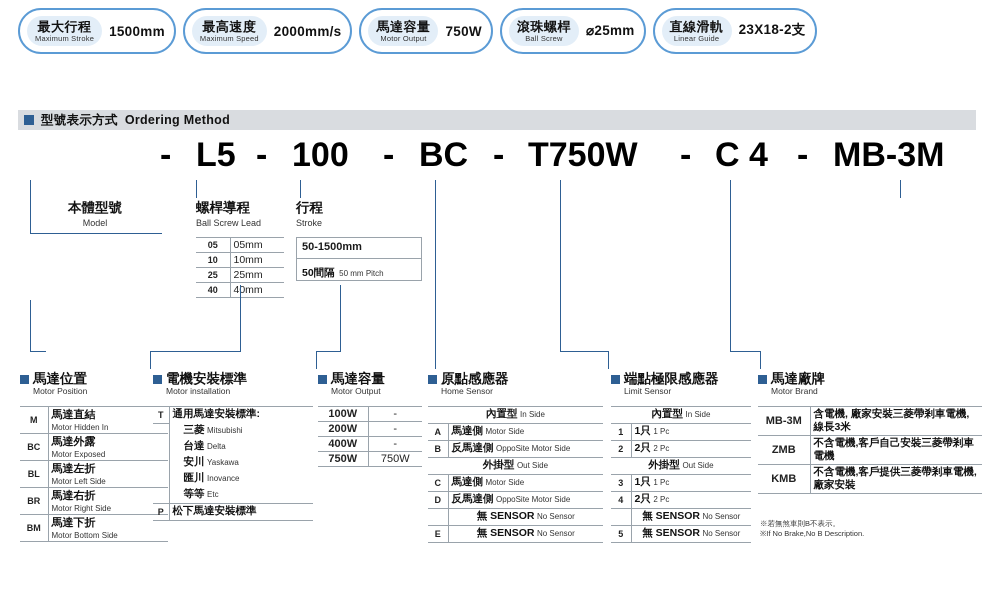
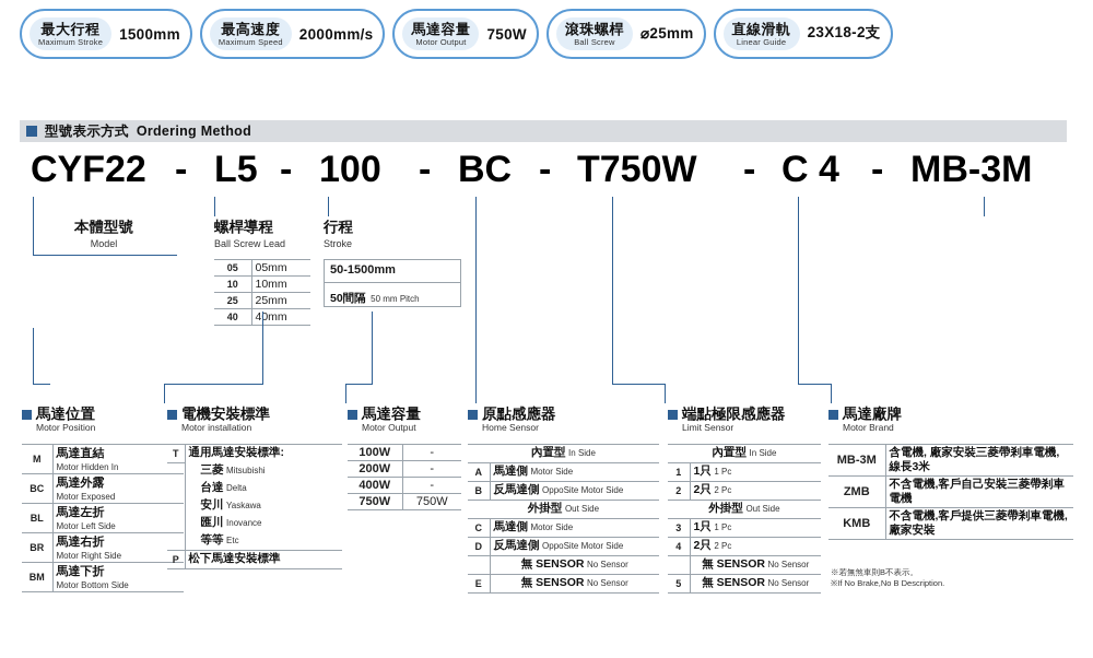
  最大行程
  Maximum Stroke
  1500mm
  最高速度
  Maximum Speed
  2000mm/s
  馬達容量
  Motor Output
  750W
  滾珠螺桿
  Ball Screw
  ⌀25mm
  直線滑軌
  Linear Guide
  23X18-2支
  型號表示方式
  Ordering Method
+ CYF22
  -
  L5
  -
  100
  -
  BC
  -
  T750W
  -
  C 4
  -
  MB-3M
  本體型號
  Model
  螺桿導程
  Ball Screw Lead
  05	05mm
  10	10mm
  25	25mm
  40	40mm
  行程
  Stroke
  50-1500mm
  50間隔 50 mm Pitch
  馬達位置
  Motor Position
  M	馬達直結 Motor Hidden In
  BC	馬達外露 Motor Exposed
  BL	馬達左折 Motor Left Side
  BR	馬達右折 Motor Right Side
  BM	馬達下折 Motor Bottom Side
  電機安裝標準
  Motor installation
  T	通用馬達安裝標準:
  	三菱 Mitsubishi
  	台達 Delta
  	安川 Yaskawa
  	匯川 Inovance
  	等等 Etc
  P	松下馬達安裝標準
  馬達容量
  Motor Output
  100W	-
  200W	-
  400W	-
  750W	750W
  原點感應器
  Home Sensor
  內置型 In Side
  A	馬達側 Motor Side
  B	反馬達側 OppoSite Motor Side
  外掛型 Out Side
  C	馬達側 Motor Side
  D	反馬達側 OppoSite Motor Side
  	無 SENSOR No Sensor
  E	無 SENSOR No Sensor
  端點極限感應器
  Limit Sensor
  內置型 In Side
  1	1只 1 Pc
  2	2只 2 Pc
  外掛型 Out Side
  3	1只 1 Pc
  4	2只 2 Pc
  	無 SENSOR No Sensor
  5	無 SENSOR No Sensor
  馬達廠牌
  Motor Brand
  MB-3M	含電機, 廠家安裝三菱帶剎車電機, 線長3米
  ZMB	不含電機,客戶自己安裝三菱帶剎車電機
  KMB	不含電機,客戶提供三菱帶剎車電機,廠家安裝
  ※若無煞車則B不表示。
  ※If No Brake,No B Description.
